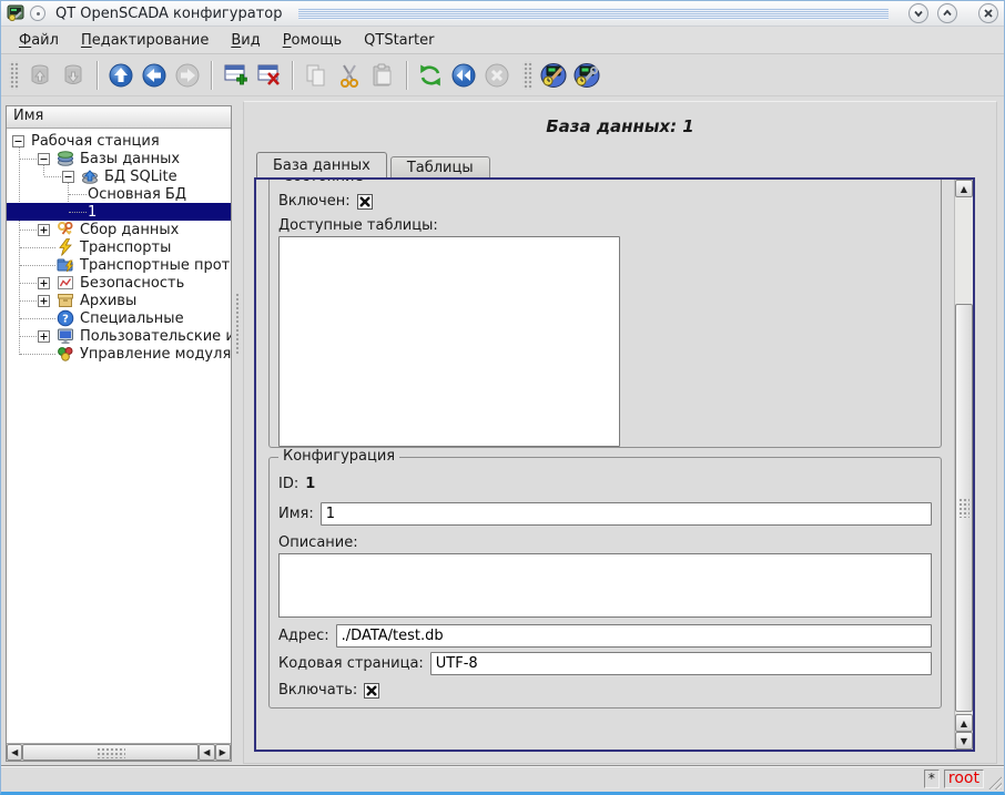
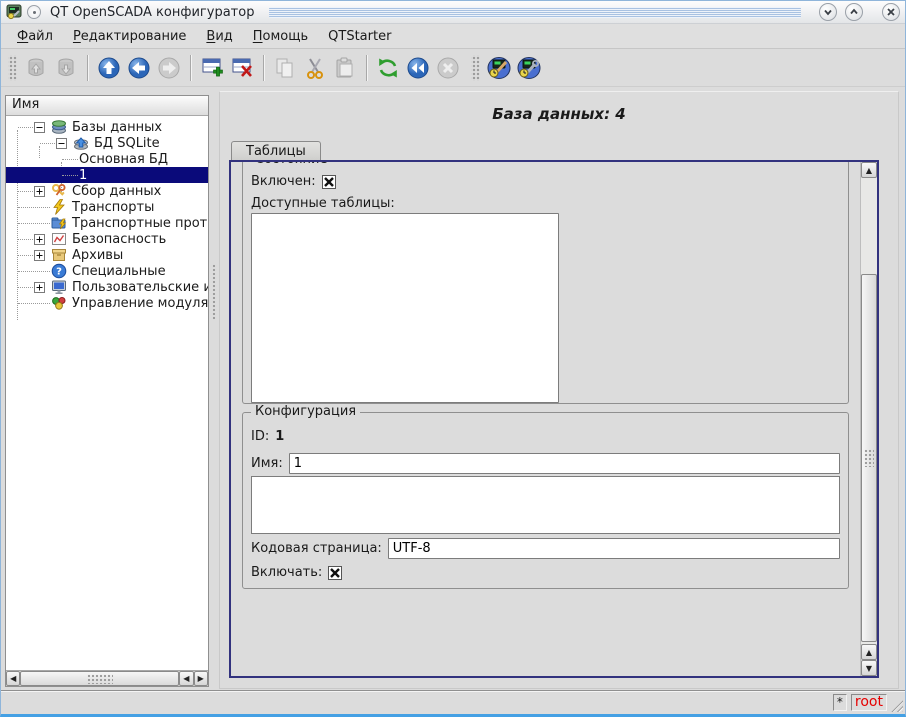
  QT OpenSCADA конфигуратор
  Файл
- Педактирование
+ Редактирование
  Вид
- Ромощь
+ Помощь
  QTStarter
  Имя
- Рабочая станция
  Базы данных
  БД SQLite
  Основная БД
  1
  Сбор данных
  Транспорты
  Транспортные прот
  Безопасность
  Архивы
  ?
  Специальные
  Пользовательские и
  Управление модуля
  ◀
  ◀
  ▶
- База данных: 1
+ База данных: 4
- База данных
  Таблицы
  Включен:
  Доступные таблицы:
  Конфигурация
  ID:
  1
  Имя:
  1
- Описание:
- Адрес:
- ./DATA/test.db
  Кодовая страница:
  UTF-8
  Включать:
  ▲
  ▲
  ▼
  *
  root
